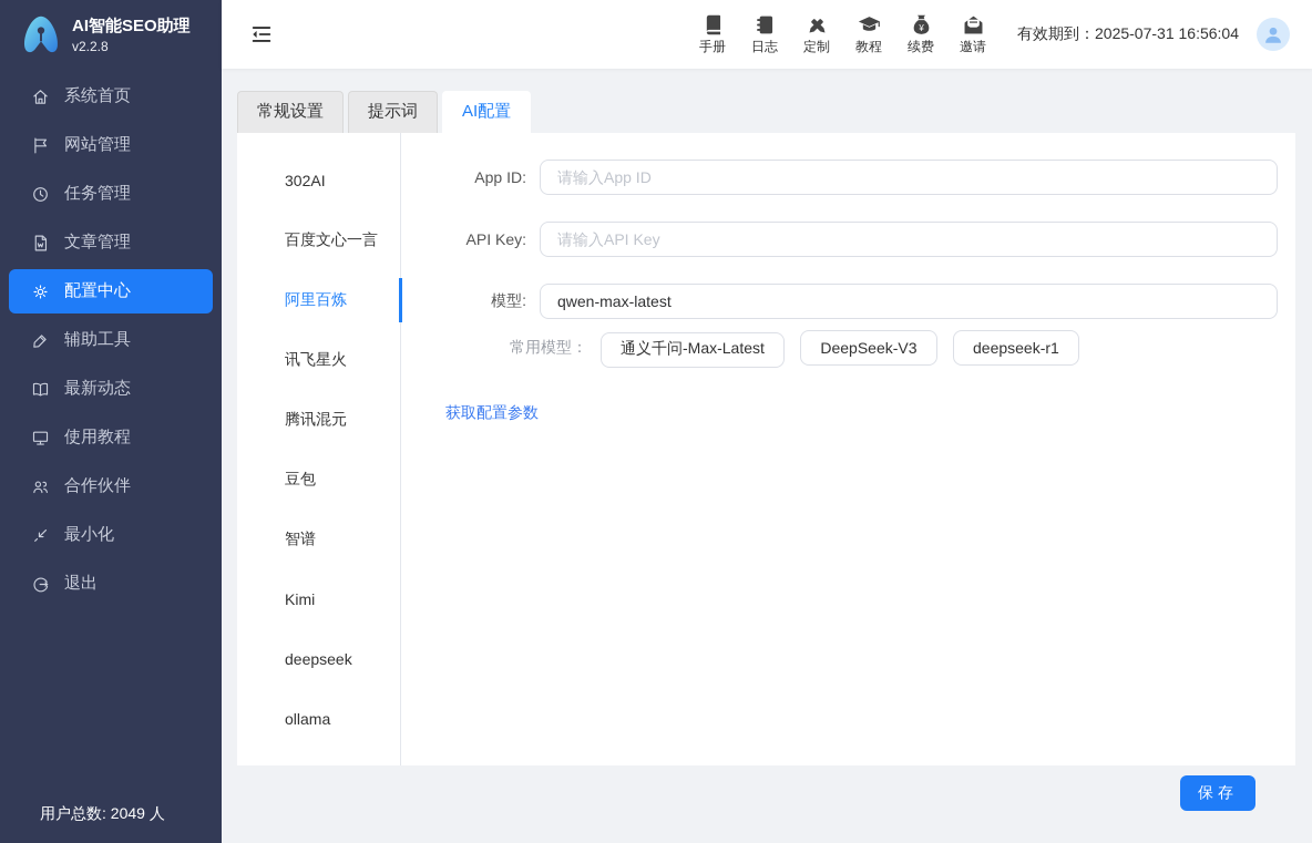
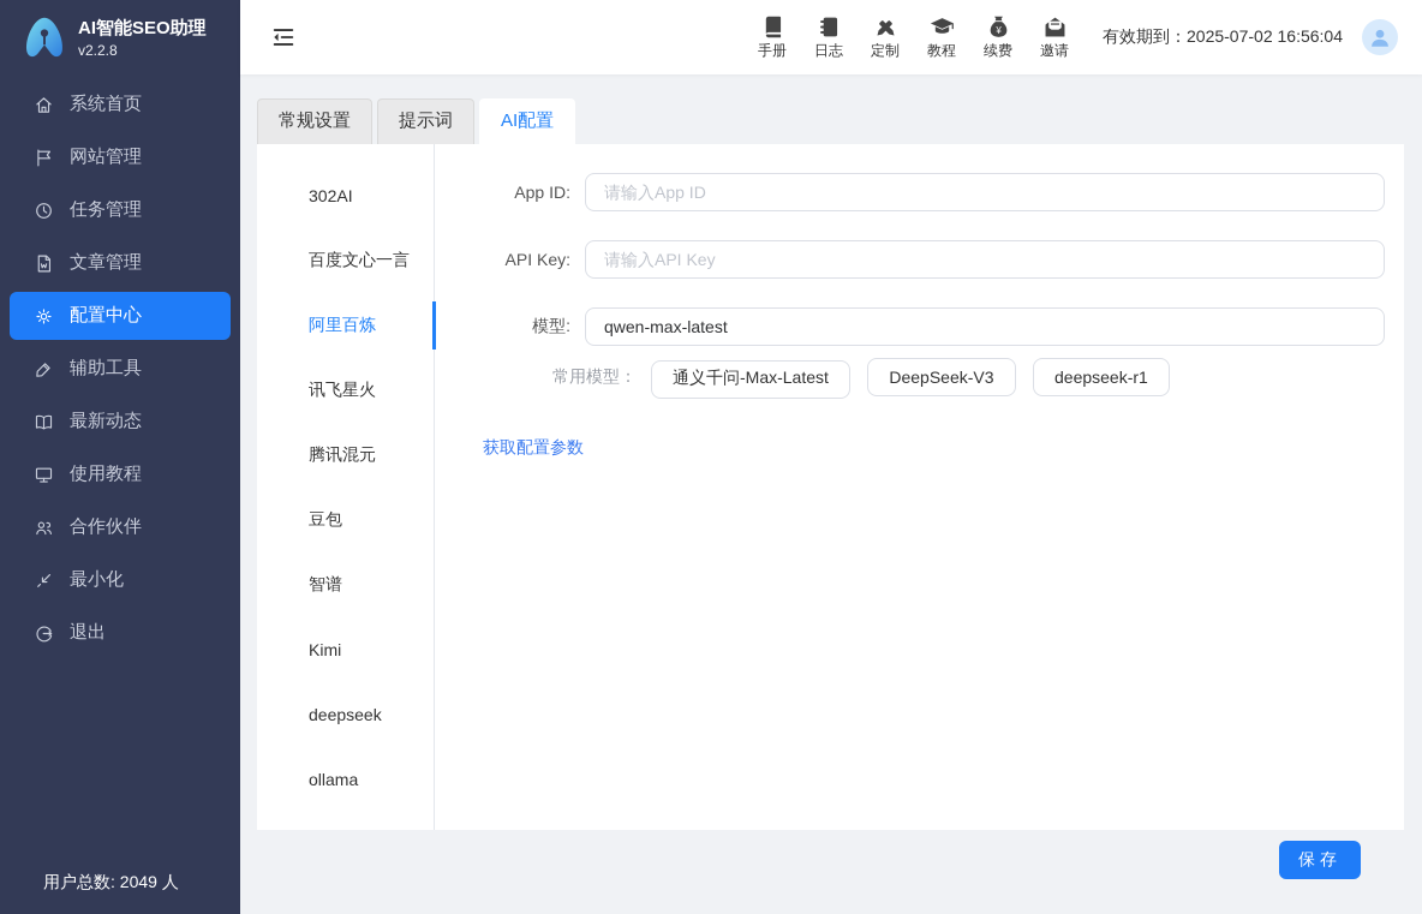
  AI智能SEO助理
  v2.2.8
  系统首页
  网站管理
  任务管理
  文章管理
  配置中心
  辅助工具
  最新动态
  使用教程
  合作伙伴
  最小化
  退出
  用户总数: 2049 人
  手册
  日志
  定制
  教程
  ¥
  续费
  邀请
- 有效期到：2025-07-31 16:56:04
+ 有效期到：2025-07-02 16:56:04
  常规设置
  提示词
  AI配置
  302AI
  百度文心一言
  阿里百炼
  讯飞星火
  腾讯混元
  豆包
  智谱
  Kimi
  deepseek
  ollama
  App ID:
  请输入App ID
  API Key:
  请输入API Key
  模型:
  qwen-max-latest
  常用模型：
  通义千问-Max-Latest DeepSeek-V3 deepseek-r1
  获取配置参数
  保存
